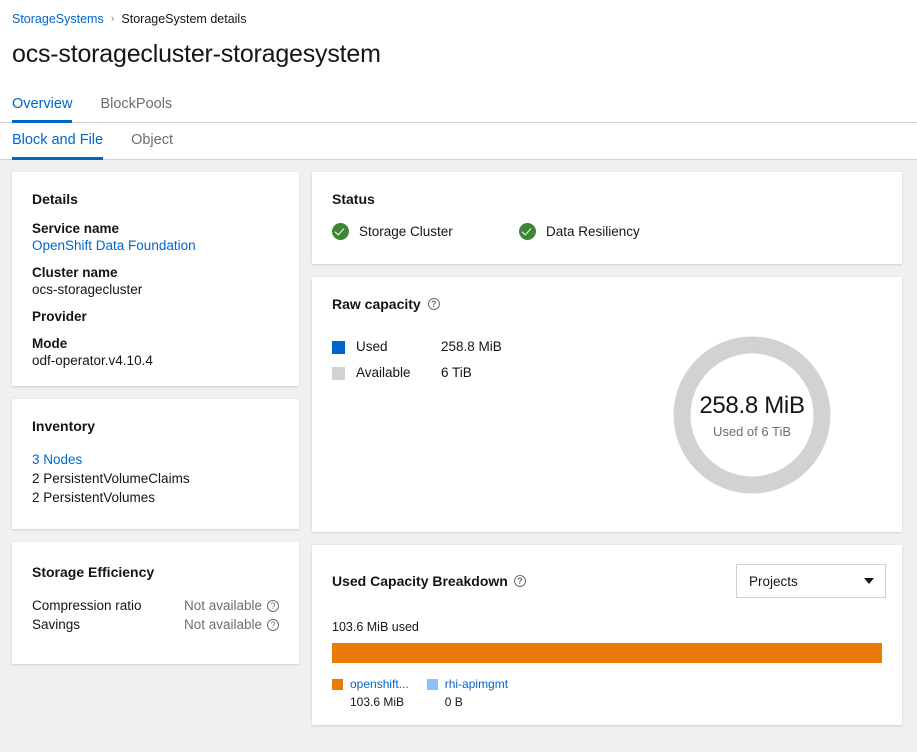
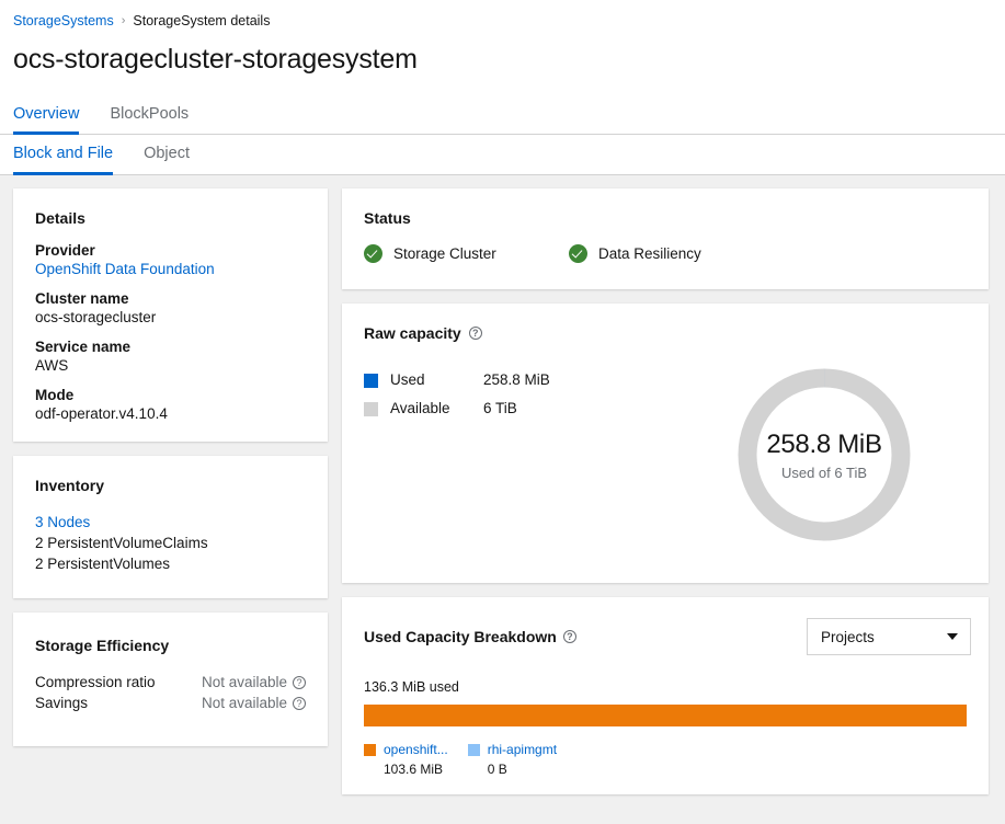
  StorageSystems
  ›
  StorageSystem details
  ocs-storagecluster-storagesystem
  Overview
  BlockPools
  Block and File
  Object
  Details
- Service name
+ Provider
  OpenShift Data Foundation
  Cluster name
  ocs-storagecluster
- Provider
+ Service name
+ AWS
  Mode
  odf-operator.v4.10.4
  Inventory
  3 Nodes
  2 PersistentVolumeClaims
  2 PersistentVolumes
  Storage Efficiency
  Compression ratio
  Not available
  Savings
  Not available
  Status
  Storage Cluster
  Data Resiliency
  Raw capacity
  Used
  258.8 MiB
  Available
  6 TiB
  258.8 MiB
  Used of 6 TiB
  Used Capacity Breakdown
  Projects
- 103.6 MiB used
+ 136.3 MiB used
  openshift...
  103.6 MiB
  rhi-apimgmt
  0 B
